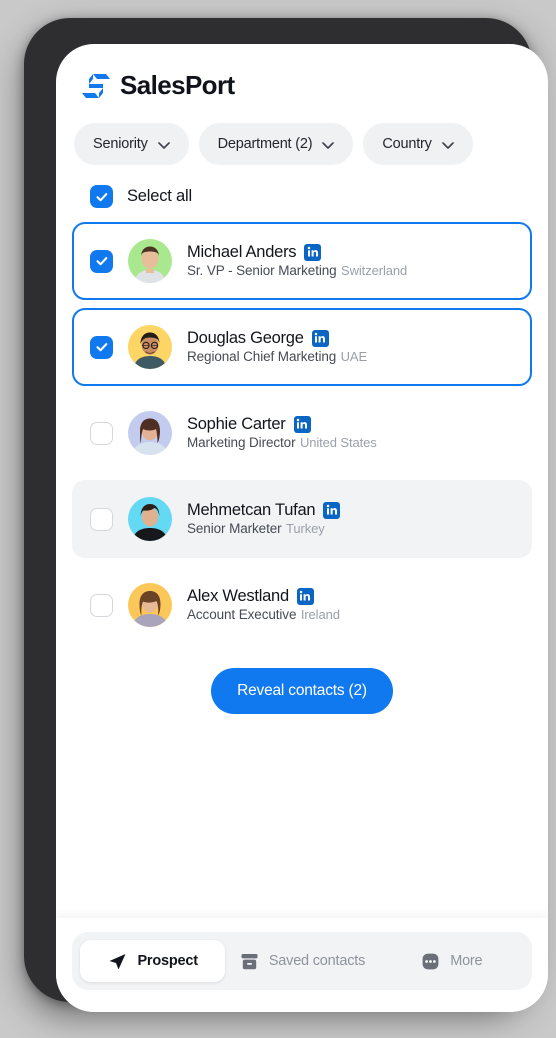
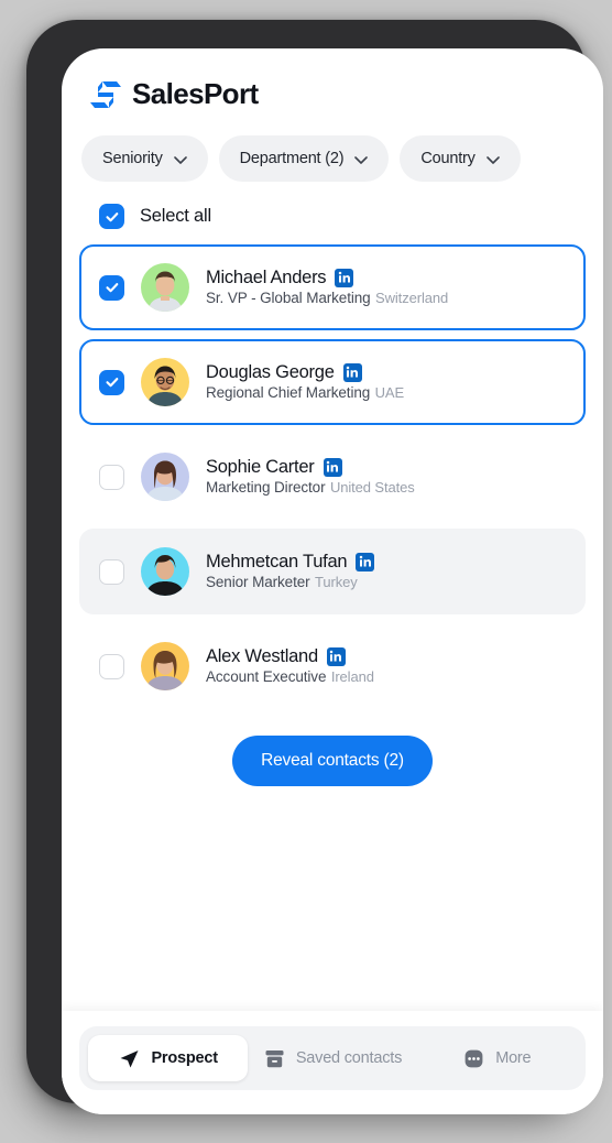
  SalesPort
  Seniority
  Department (2)
  Country
  Select all
  Michael Anders
- Sr. VP - Senior Marketing Switzerland
+ Sr. VP - Global Marketing Switzerland
  Douglas George
  Regional Chief Marketing UAE
  Sophie Carter
  Marketing Director United States
  Mehmetcan Tufan
  Senior Marketer Turkey
  Alex Westland
  Account Executive Ireland
  Reveal contacts (2)
  Prospect
  Saved contacts
  More
